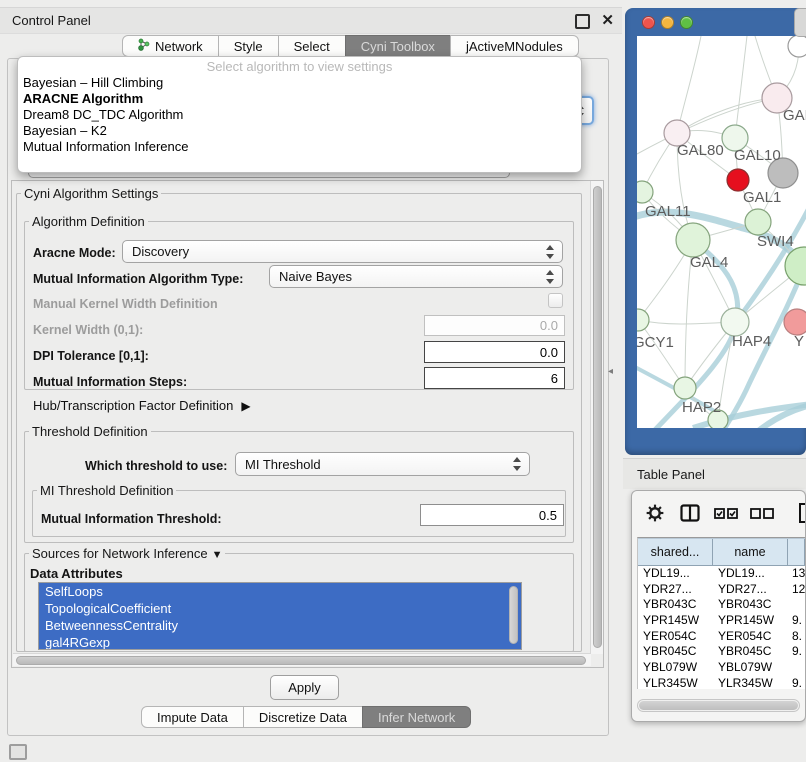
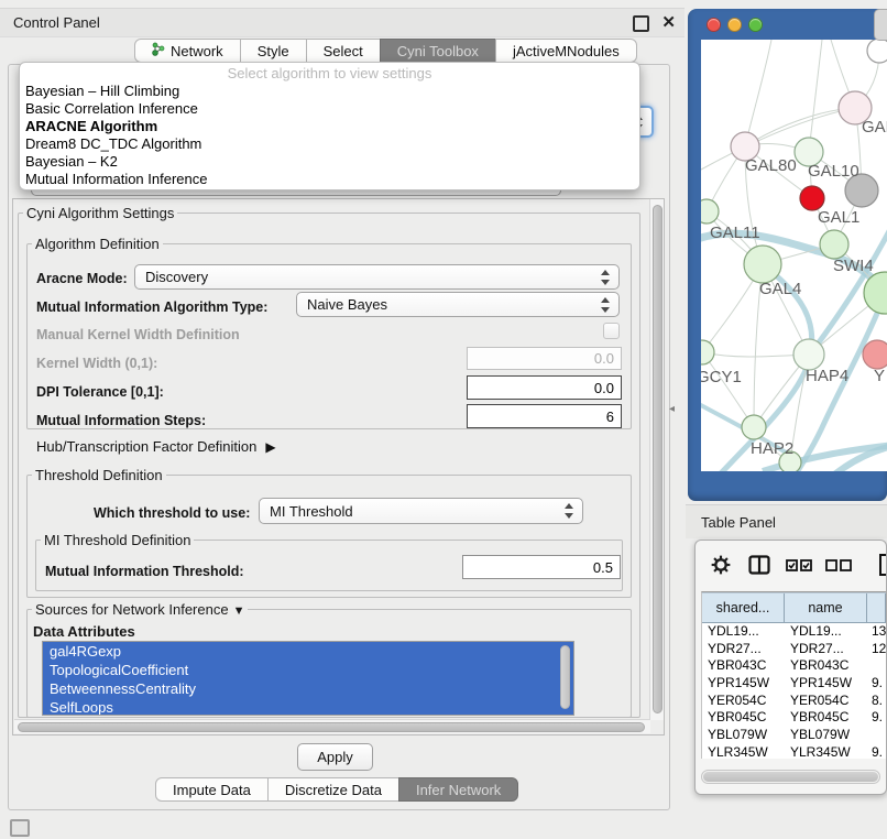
  Control Panel
  ✕
  Network
  Style
  Select
  Cyni Toolbox
  jActiveMNodules
  Select algorithm to view settings
  Bayesian – Hill Climbing
+ Basic Correlation Inference
  ARACNE Algorithm
  Dream8 DC_TDC Algorithm
  Bayesian – K2
  Mutual Information Inference
  Cyni Algorithm Settings
  Algorithm Definition
  Aracne Mode:
  Discovery
  Mutual Information Algorithm Type:
  Naive Bayes
  Manual Kernel Width Definition
  Kernel Width (0,1):
  0.0
  DPI Tolerance [0,1]:
  0.0
  Mutual Information Steps:
  6
  Hub/Transcription Factor Definition
  ▶
  Threshold Definition
  Which threshold to use:
  MI Threshold
  MI Threshold Definition
  Mutual Information Threshold:
  0.5
  Sources for Network Inference ▼
  Data Attributes
- SelfLoops
+ gal4RGexp
  TopologicalCoefficient
  BetweennessCentrality
- gal4RGexp
+ SelfLoops
  Apply
  Impute Data
  Discretize Data
  Infer Network
  ◂
  GAL80
  GAL10
  GAL1
  GAL11
  SWI4
  GAL4
  HAP4
  Y
  GCY1
  HAP2
  Table Panel
  shared...
  name
  YDL19...
  YDL19...
  13
  YDR27...
  YDR27...
  12
  YBR043C
  YBR043C
  YPR145W
  YPR145W
  9.
  YER054C
  YER054C
  8.
  YBR045C
  YBR045C
  9.
  YBL079W
  YBL079W
  YLR345W
  YLR345W
  9.
